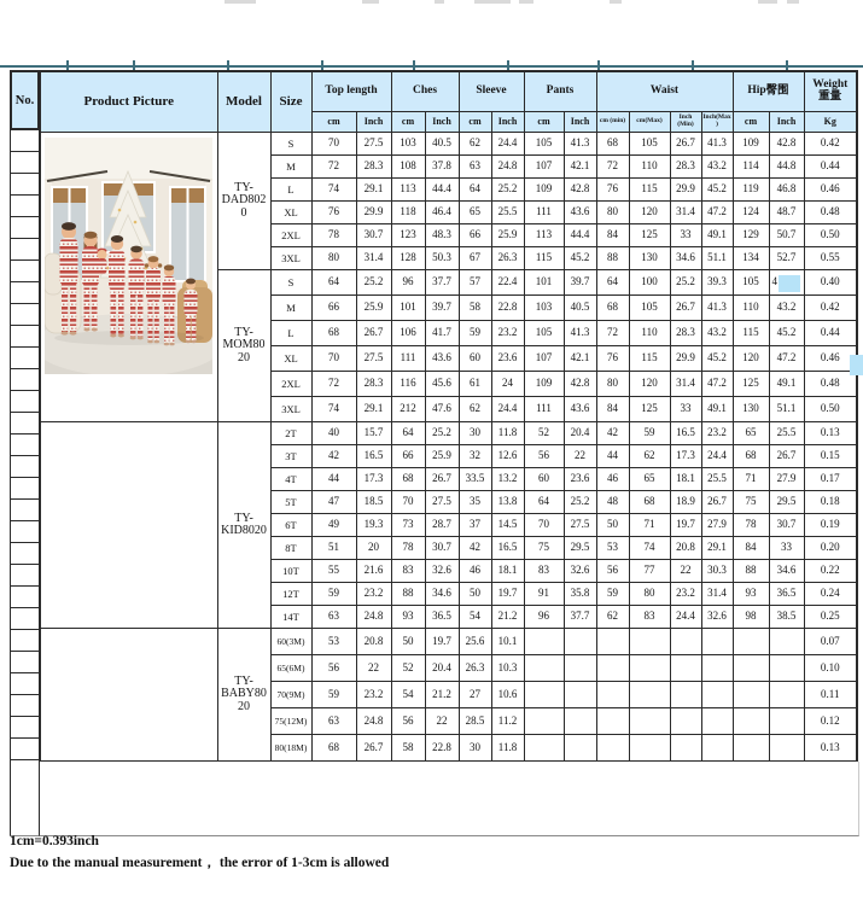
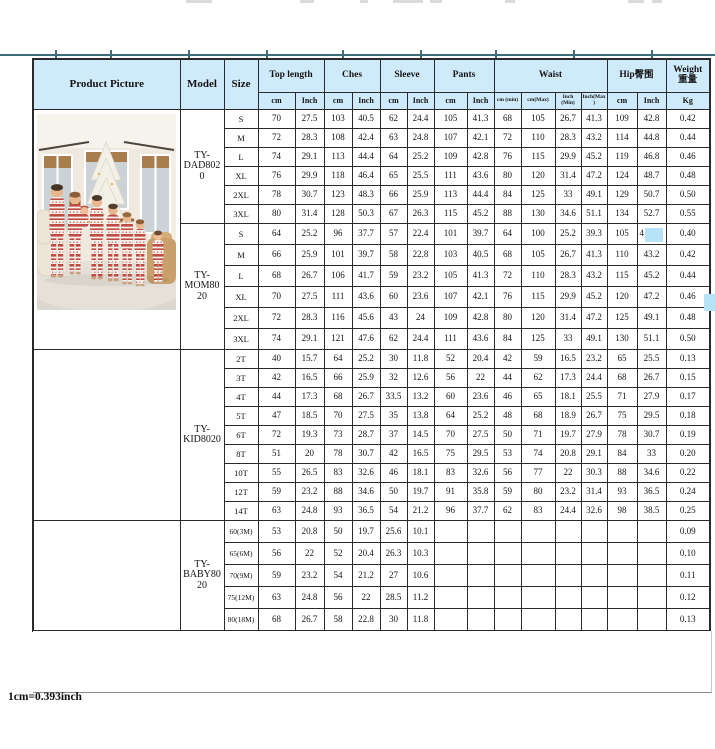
- No.
  Product Picture	Model	Size	Top length	Ches	Sleeve	Pants	Waist	Hip臀围	Weight 重量
  	TY-DAD8020	S	70	27.5	103	40.5	62	24.4	105	41.3	68	105	26.7	41.3	109	42.8	0.42
- M	72	28.3	108	37.8	63	24.8	107	42.1	72	110	28.3	43.2	114	44.8	0.44
+ M	72	28.3	108	42.4	63	24.8	107	42.1	72	110	28.3	43.2	114	44.8	0.44
  L	74	29.1	113	44.4	64	25.2	109	42.8	76	115	29.9	45.2	119	46.8	0.46
  XL	76	29.9	118	46.4	65	25.5	111	43.6	80	120	31.4	47.2	124	48.7	0.48
  2XL	78	30.7	123	48.3	66	25.9	113	44.4	84	125	33	49.1	129	50.7	0.50
  3XL	80	31.4	128	50.3	67	26.3	115	45.2	88	130	34.6	51.1	134	52.7	0.55
  TY-MOM8020	S	64	25.2	96	37.7	57	22.4	101	39.7	64	100	25.2	39.3	105	4	0.40
  M	66	25.9	101	39.7	58	22.8	103	40.5	68	105	26.7	41.3	110	43.2	0.42
  L	68	26.7	106	41.7	59	23.2	105	41.3	72	110	28.3	43.2	115	45.2	0.44
  XL	70	27.5	111	43.6	60	23.6	107	42.1	76	115	29.9	45.2	120	47.2	0.46
- 2XL	72	28.3	116	45.6	61	24	109	42.8	80	120	31.4	47.2	125	49.1	0.48
+ 2XL	72	28.3	116	45.6	43	24	109	42.8	80	120	31.4	47.2	125	49.1	0.48
- 3XL	74	29.1	212	47.6	62	24.4	111	43.6	84	125	33	49.1	130	51.1	0.50
+ 3XL	74	29.1	121	47.6	62	24.4	111	43.6	84	125	33	49.1	130	51.1	0.50
  	TY-KID8020	2T	40	15.7	64	25.2	30	11.8	52	20.4	42	59	16.5	23.2	65	25.5	0.13
  3T	42	16.5	66	25.9	32	12.6	56	22	44	62	17.3	24.4	68	26.7	0.15
  4T	44	17.3	68	26.7	33.5	13.2	60	23.6	46	65	18.1	25.5	71	27.9	0.17
  5T	47	18.5	70	27.5	35	13.8	64	25.2	48	68	18.9	26.7	75	29.5	0.18
- 6T	49	19.3	73	28.7	37	14.5	70	27.5	50	71	19.7	27.9	78	30.7	0.19
+ 6T	72	19.3	73	28.7	37	14.5	70	27.5	50	71	19.7	27.9	78	30.7	0.19
  8T	51	20	78	30.7	42	16.5	75	29.5	53	74	20.8	29.1	84	33	0.20
- 10T	55	21.6	83	32.6	46	18.1	83	32.6	56	77	22	30.3	88	34.6	0.22
+ 10T	55	26.5	83	32.6	46	18.1	83	32.6	56	77	22	30.3	88	34.6	0.22
  12T	59	23.2	88	34.6	50	19.7	91	35.8	59	80	23.2	31.4	93	36.5	0.24
  14T	63	24.8	93	36.5	54	21.2	96	37.7	62	83	24.4	32.6	98	38.5	0.25
- 	TY-BABY8020	60(3M)	53	20.8	50	19.7	25.6	10.1									0.07
+ 	TY-BABY8020	60(3M)	53	20.8	50	19.7	25.6	10.1									0.09
  65(6M)	56	22	52	20.4	26.3	10.3									0.10
  70(9M)	59	23.2	54	21.2	27	10.6									0.11
  75(12M)	63	24.8	56	22	28.5	11.2									0.12
  80(18M)	68	26.7	58	22.8	30	11.8									0.13
  1cm=0.393inch
- Due to the manual measurement， the error of 1-3cm is allowed
